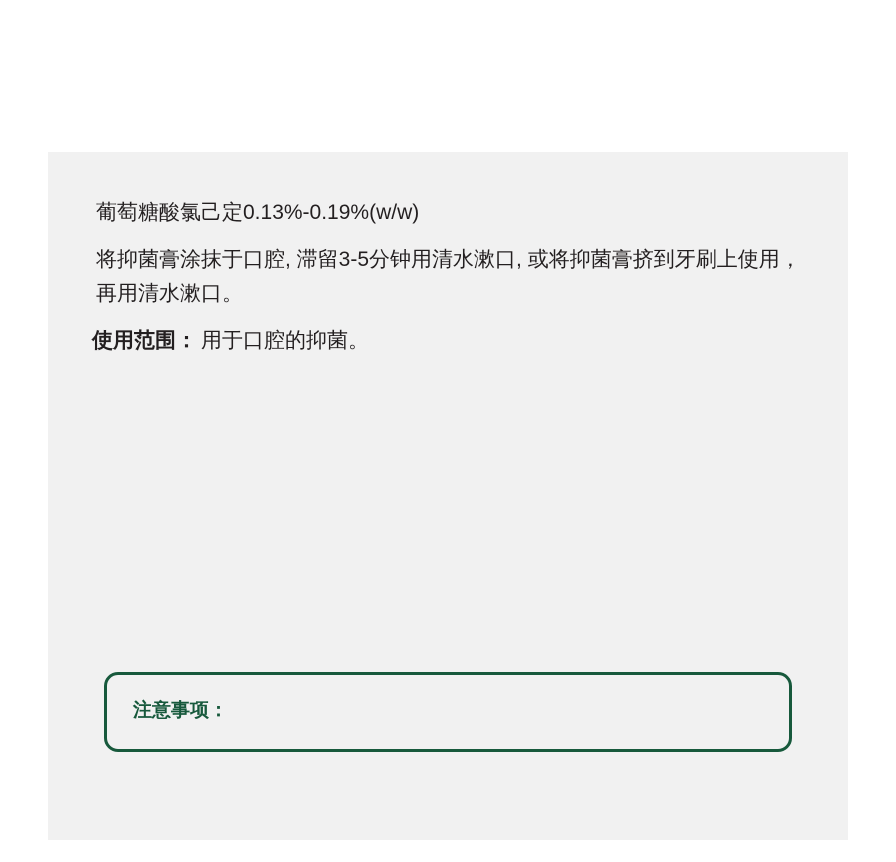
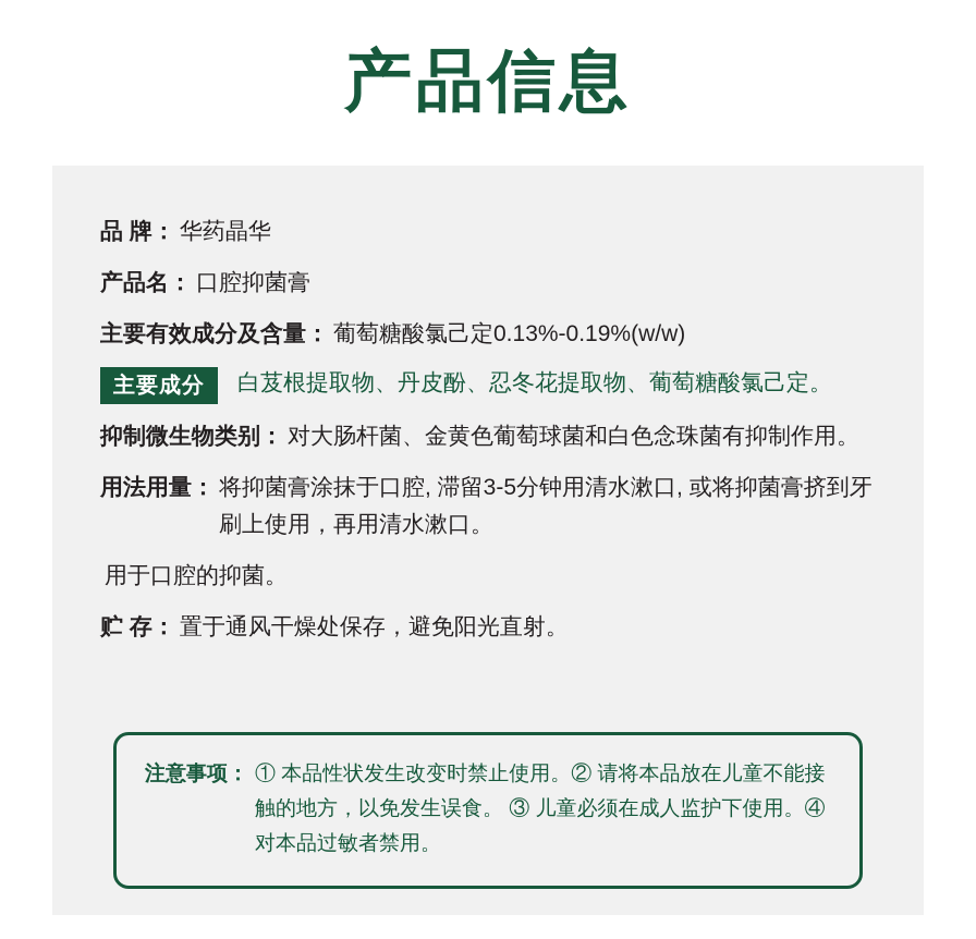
+ 产品信息
+ 品 牌：
+ 华药晶华
+ 产品名：
+ 口腔抑菌膏
+ 主要有效成分及含量：
  葡萄糖酸氯己定0.13%-0.19%(w/w)
+ 主要成分
+ 白芨根提取物、丹皮酚、忍冬花提取物、葡萄糖酸氯己定。
+ 抑制微生物类别：
+ 对大肠杆菌、金黄色葡萄球菌和白色念珠菌有抑制作用。
+ 用法用量：
  将抑菌膏涂抹于口腔, 滞留3-5分钟用清水漱口, 或将抑菌膏挤到牙刷上使用，再用清水漱口。
- 使用范围：
  用于口腔的抑菌。
+ 贮 存：
+ 置于通风干燥处保存，避免阳光直射。
  注意事项：
+ ① 本品性状发生改变时禁止使用。② 请将本品放在儿童不能接触的地方，以免发生误食。 ③ 儿童必须在成人监护下使用。④ 对本品过敏者禁用。
